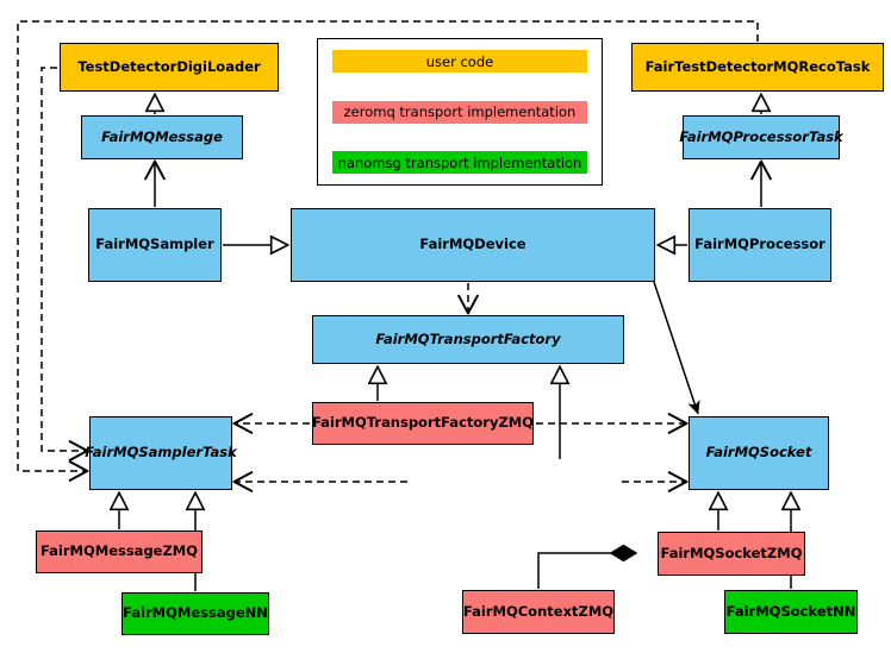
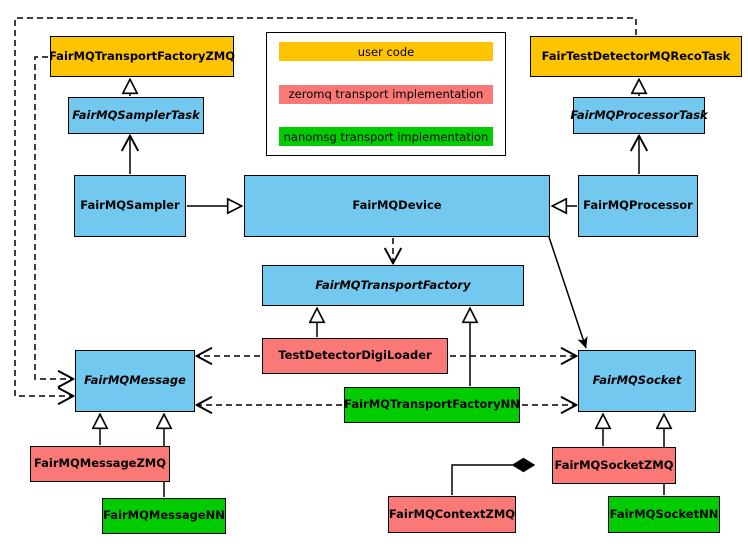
  user code
  zeromq transport implementation
  nanomsg transport implementation
- TestDetectorDigiLoader
+ FairMQTransportFactoryZMQ
- FairMQMessage
+ FairMQSamplerTask
  FairMQSampler
  FairMQDevice
  FairMQProcessor
  FairMQProcessorTask
  FairTestDetectorMQRecoTask
  FairMQTransportFactory
- FairMQTransportFactoryZMQ
+ TestDetectorDigiLoader
+ FairMQTransportFactoryNN
- FairMQSamplerTask
+ FairMQMessage
  FairMQSocket
  FairMQMessageZMQ
  FairMQMessageNN
  FairMQSocketZMQ
  FairMQSocketNN
  FairMQContextZMQ
